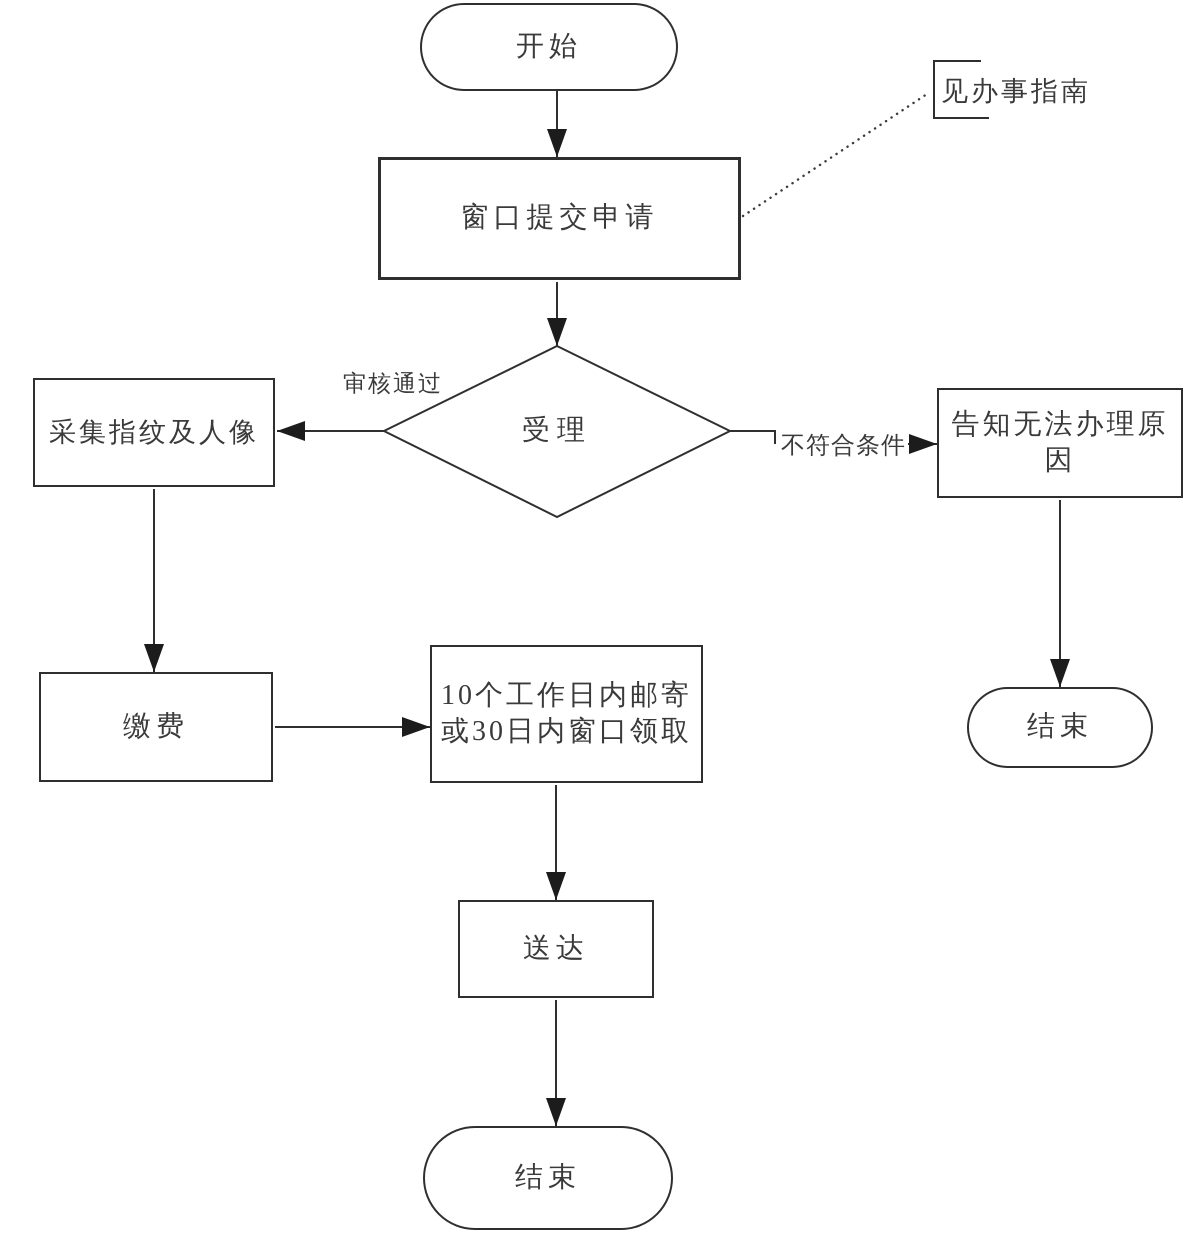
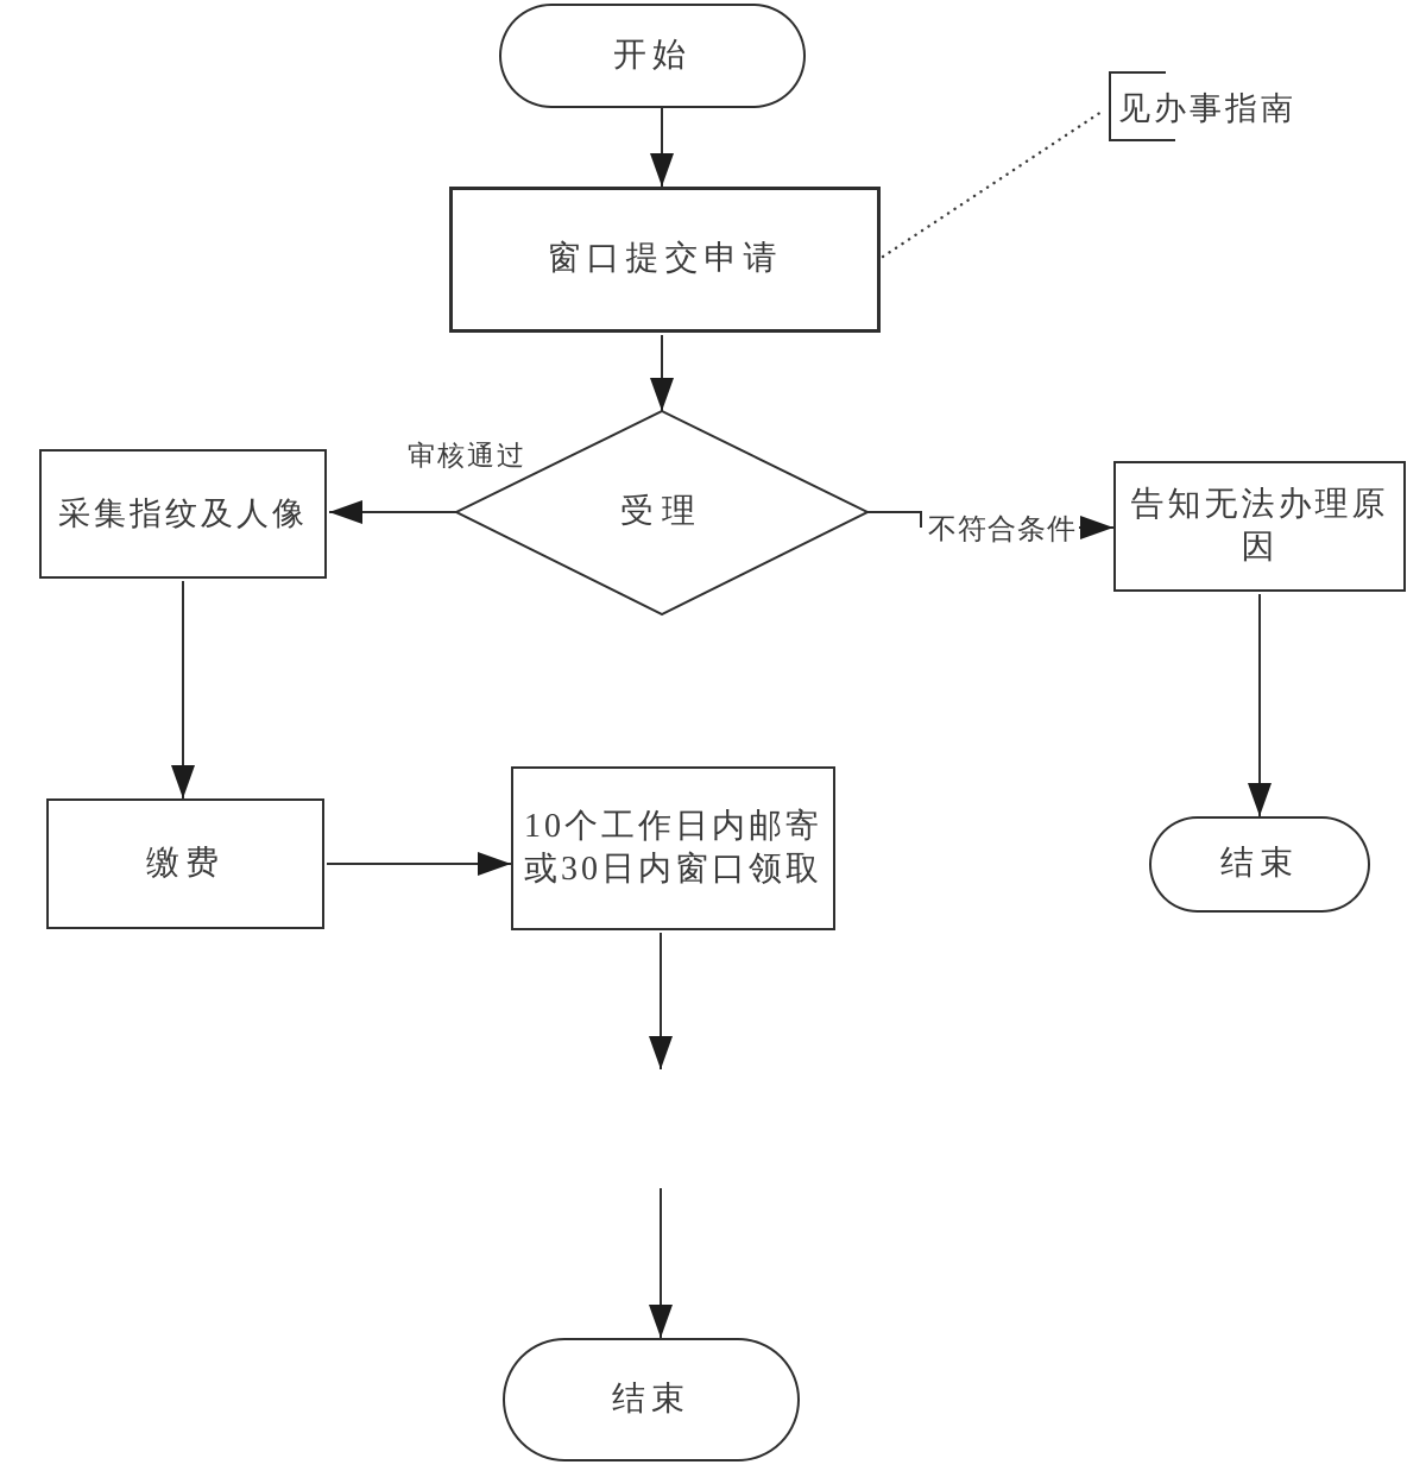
  开始
  窗口提交申请
  见办事指南
  受理
  采集指纹及人像
  告知无法办理原
  因
  结束
  缴费
  10个工作日内邮寄
  或30日内窗口领取
- 送达
  结束
  审核通过
  不符合条件
